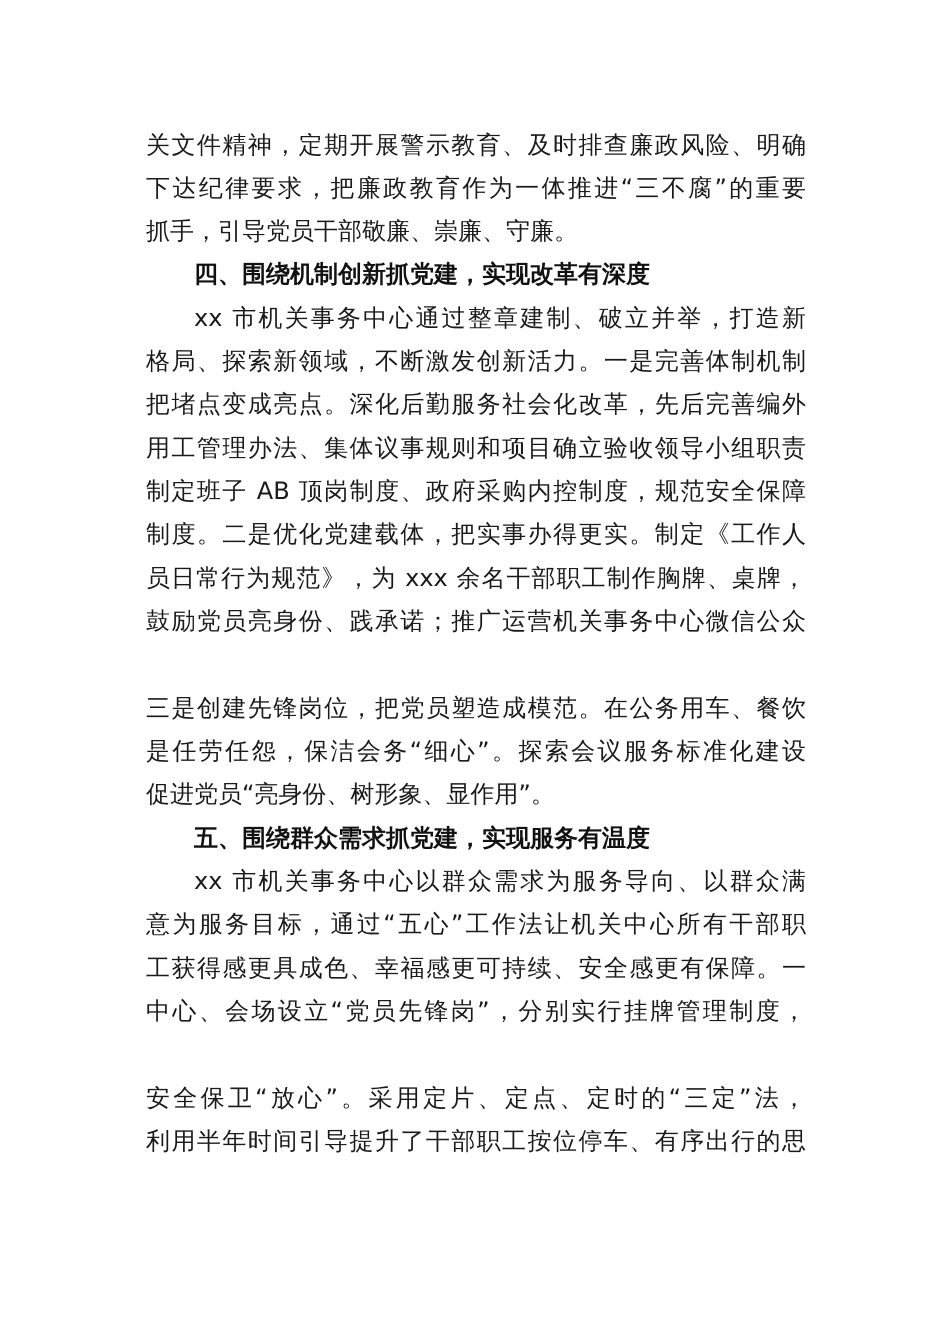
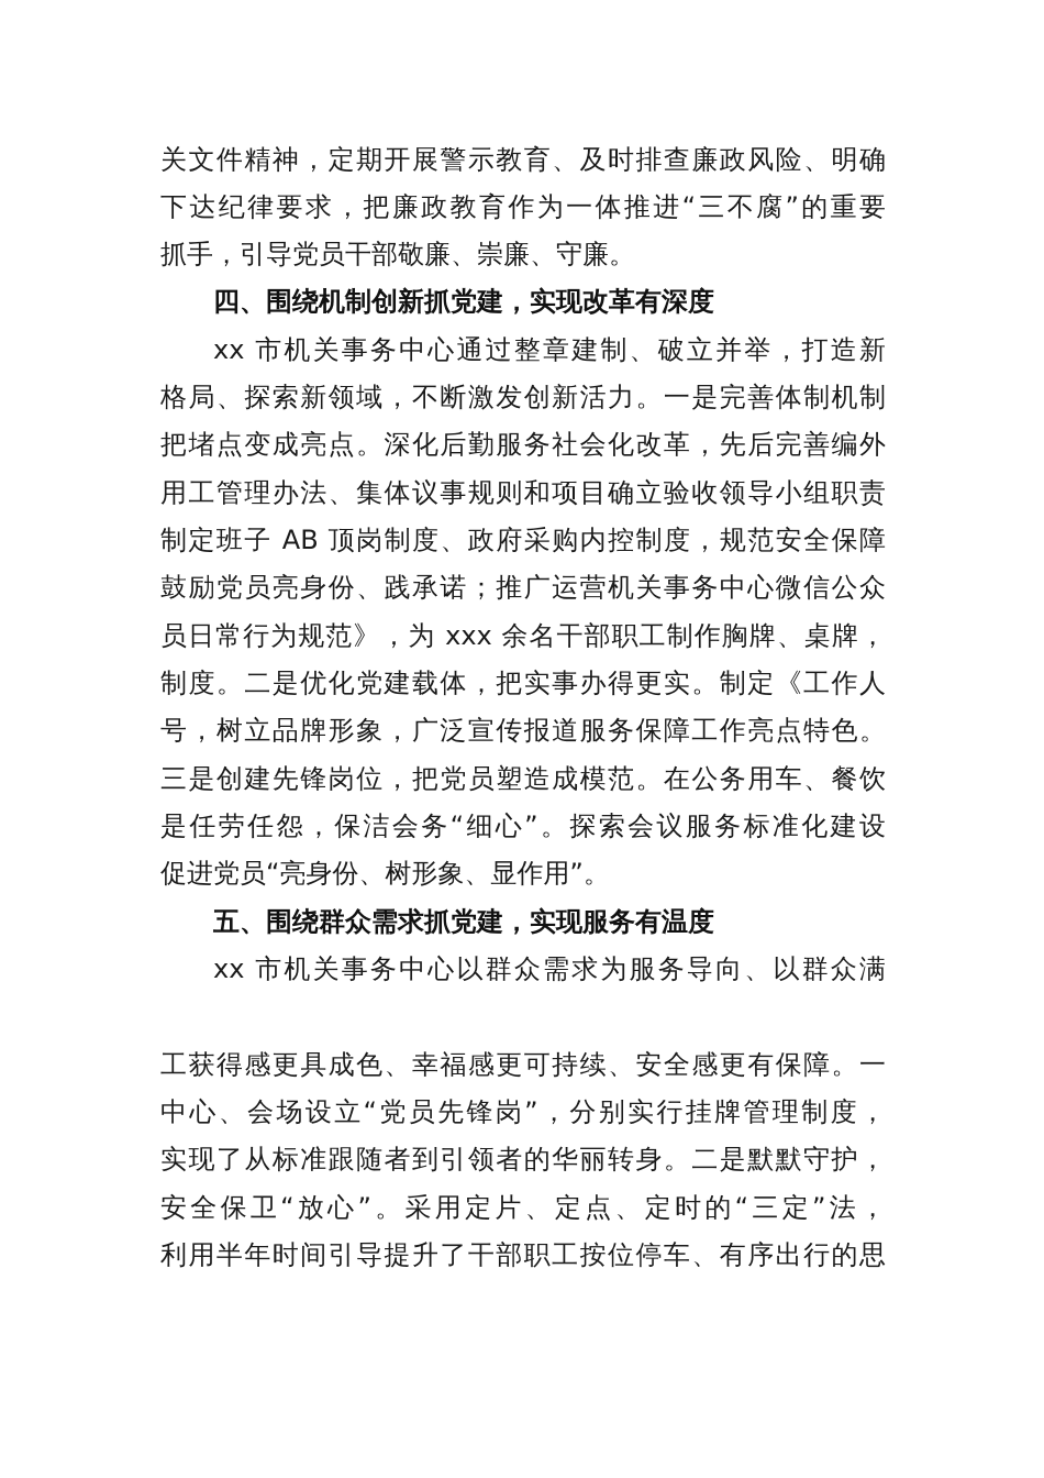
  关文件精神，定期开展警示教育、及时排查廉政风险、明确
  下达纪律要求，把廉政教育作为一体推进“三不腐”的重要
  抓手，引导党员干部敬廉、崇廉、守廉。
  四、围绕机制创新抓党建，实现改革有深度
  xx 市机关事务中心通过整章建制、破立并举，打造新
  格局、探索新领域，不断激发创新活力。一是完善体制机制
  把堵点变成亮点。深化后勤服务社会化改革，先后完善编外
  用工管理办法、集体议事规则和项目确立验收领导小组职责
  制定班子 AB 顶岗制度、政府采购内控制度，规范安全保障
- 制度。二是优化党建载体，把实事办得更实。制定《工作人
+ 鼓励党员亮身份、践承诺；推广运营机关事务中心微信公众
  员日常行为规范》，为 xxx 余名干部职工制作胸牌、桌牌，
- 鼓励党员亮身份、践承诺；推广运营机关事务中心微信公众
+ 制度。二是优化党建载体，把实事办得更实。制定《工作人
+ 号，树立品牌形象，广泛宣传报道服务保障工作亮点特色。
  三是创建先锋岗位，把党员塑造成模范。在公务用车、餐饮
  是任劳任怨，保洁会务“细心”。探索会议服务标准化建设
  促进党员“亮身份、树形象、显作用”。
  五、围绕群众需求抓党建，实现服务有温度
  xx 市机关事务中心以群众需求为服务导向、以群众满
- 意为服务目标，通过“五心”工作法让机关中心所有干部职
  工获得感更具成色、幸福感更可持续、安全感更有保障。一
  中心、会场设立“党员先锋岗”，分别实行挂牌管理制度，
+ 实现了从标准跟随者到引领者的华丽转身。二是默默守护，
  安全保卫“放心”。采用定片、定点、定时的“三定”法，
  利用半年时间引导提升了干部职工按位停车、有序出行的思
